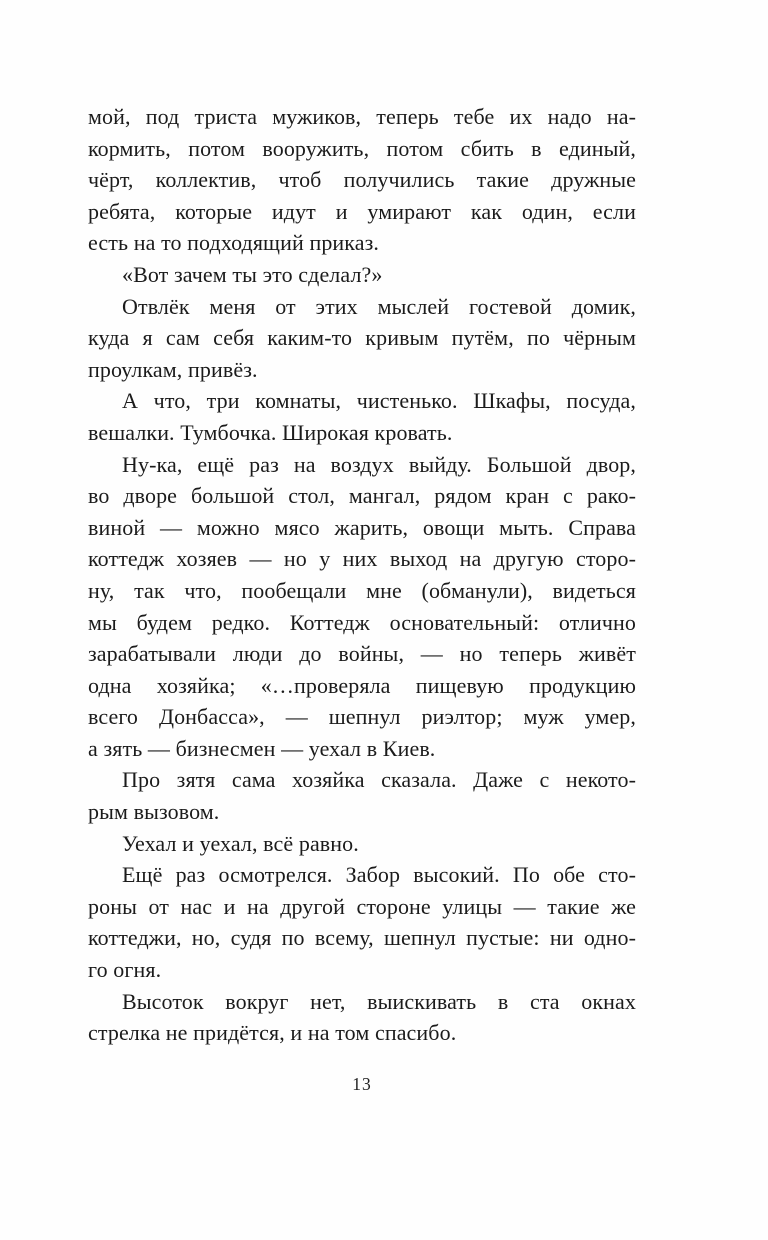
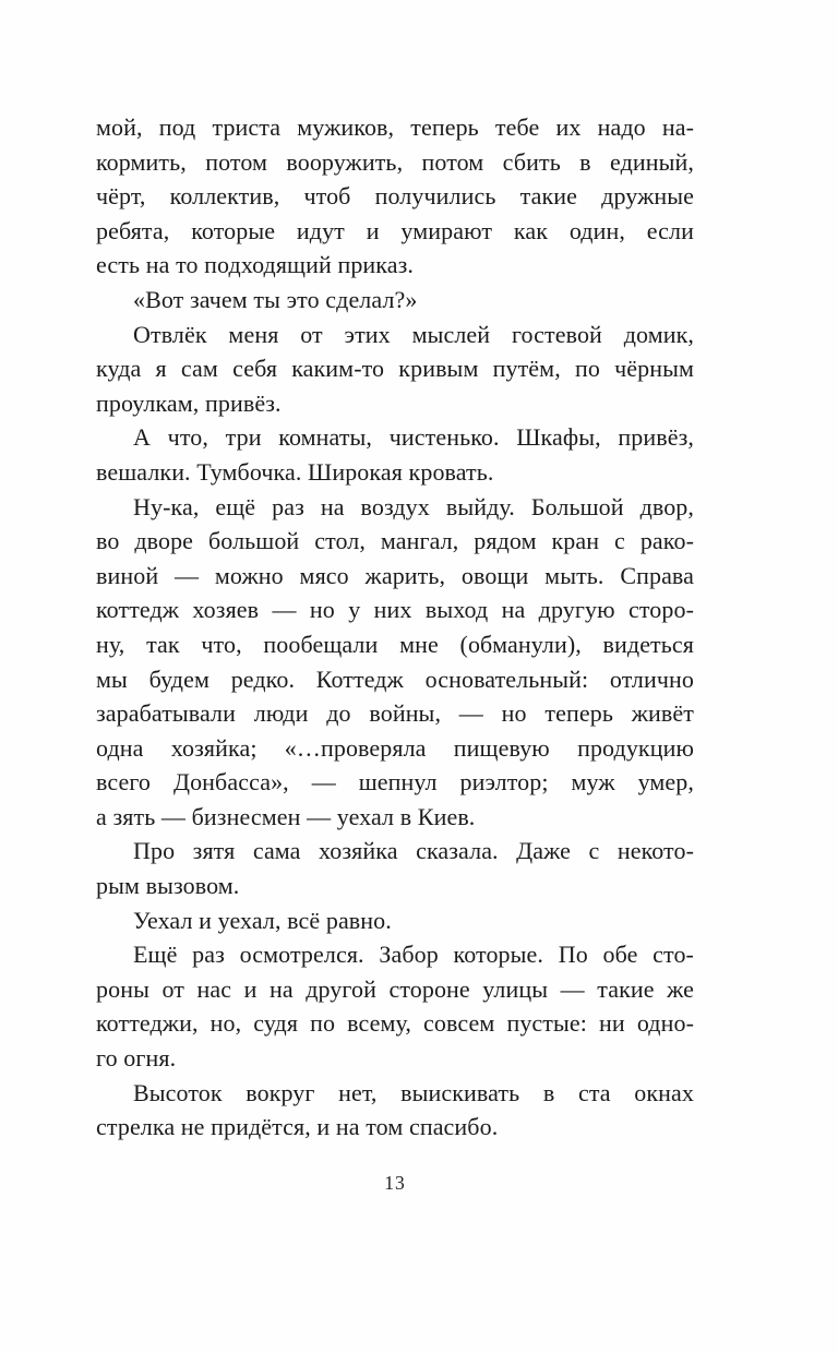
  мой, под триста мужиков, теперь тебе их надо на-
  кормить, потом вооружить, потом сбить в единый,
  чёрт, коллектив, чтоб получились такие дружные
  ребята, которые идут и умирают как один, если
  есть на то подходящий приказ.
  «Вот зачем ты это сделал?»
  Отвлёк меня от этих мыслей гостевой домик,
  куда я сам себя каким-то кривым путём, по чёрным
  проулкам, привёз.
- А что, три комнаты, чистенько. Шкафы, посуда,
+ А что, три комнаты, чистенько. Шкафы, привёз,
  вешалки. Тумбочка. Широкая кровать.
  Ну-ка, ещё раз на воздух выйду. Большой двор,
  во дворе большой стол, мангал, рядом кран с рако-
  виной — можно мясо жарить, овощи мыть. Справа
  коттедж хозяев — но у них выход на другую сторо-
  ну, так что, пообещали мне (обманули), видеться
  мы будем редко. Коттедж основательный: отлично
  зарабатывали люди до войны, — но теперь живёт
  одна хозяйка; «…проверяла пищевую продукцию
  всего Донбасса», — шепнул риэлтор; муж умер,
  а зять — бизнесмен — уехал в Киев.
  Про зятя сама хозяйка сказала. Даже с некото-
  рым вызовом.
  Уехал и уехал, всё равно.
- Ещё раз осмотрелся. Забор высокий. По обе сто-
+ Ещё раз осмотрелся. Забор которые. По обе сто-
  роны от нас и на другой стороне улицы — такие же
- коттеджи, но, судя по всему, шепнул пустые: ни одно-
+ коттеджи, но, судя по всему, совсем пустые: ни одно-
  го огня.
  Высоток вокруг нет, выискивать в ста окнах
  стрелка не придётся, и на том спасибо.
  13
